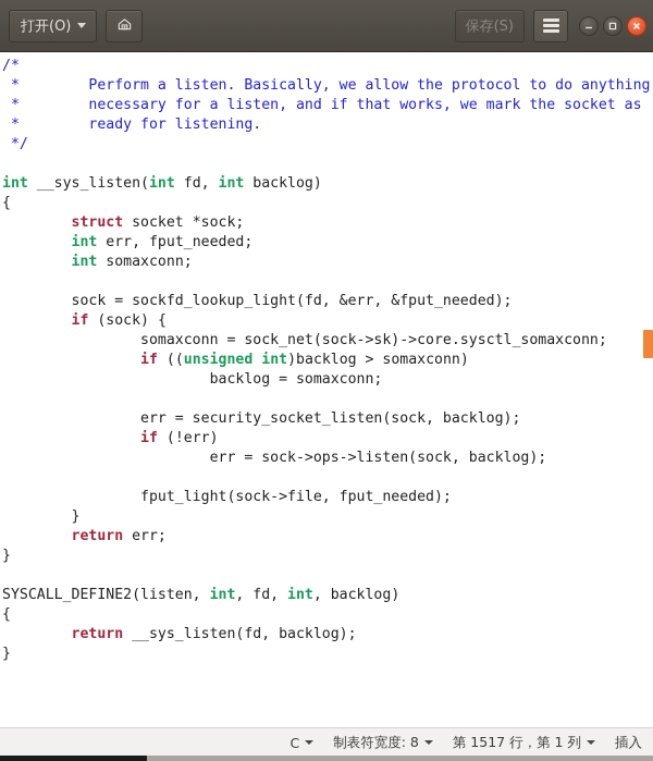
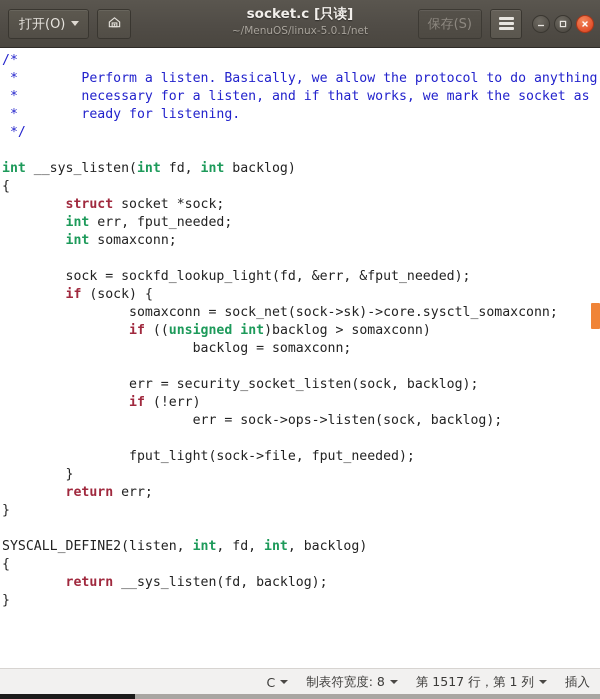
  打开(O)
+ socket.c [只读]
+ ~/MenuOS/linux-5.0.1/net
  保存(S)
  /* * Perform a listen. Basically, we allow the protocol to do anything * necessary for a listen, and if that works, we mark the socket as * ready for listening. */ int __sys_listen(int fd, int backlog)
  {
  struct socket *sock;
  int err, fput_needed;
  int somaxconn;
  sock = sockfd_lookup_light(fd, &err, &fput_needed);
  if (sock) {
  somaxconn = sock_net(sock->sk)->core.sysctl_somaxconn;
  if ((unsigned int)backlog > somaxconn)
  backlog = somaxconn;
  err = security_socket_listen(sock, backlog);
  if (!err)
  err = sock->ops->listen(sock, backlog);
  fput_light(sock->file, fput_needed);
  }
  return err;
  }
  SYSCALL_DEFINE2(listen, int, fd, int, backlog)
  {
  return __sys_listen(fd, backlog);
  }
  C
  制表符宽度: 8
  第 1517 行，第 1 列
  插入
